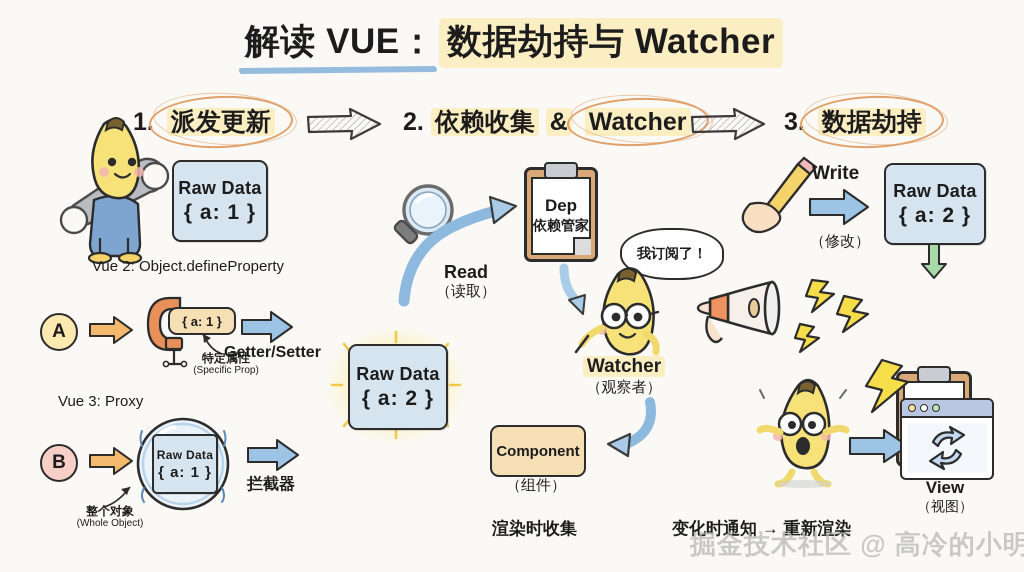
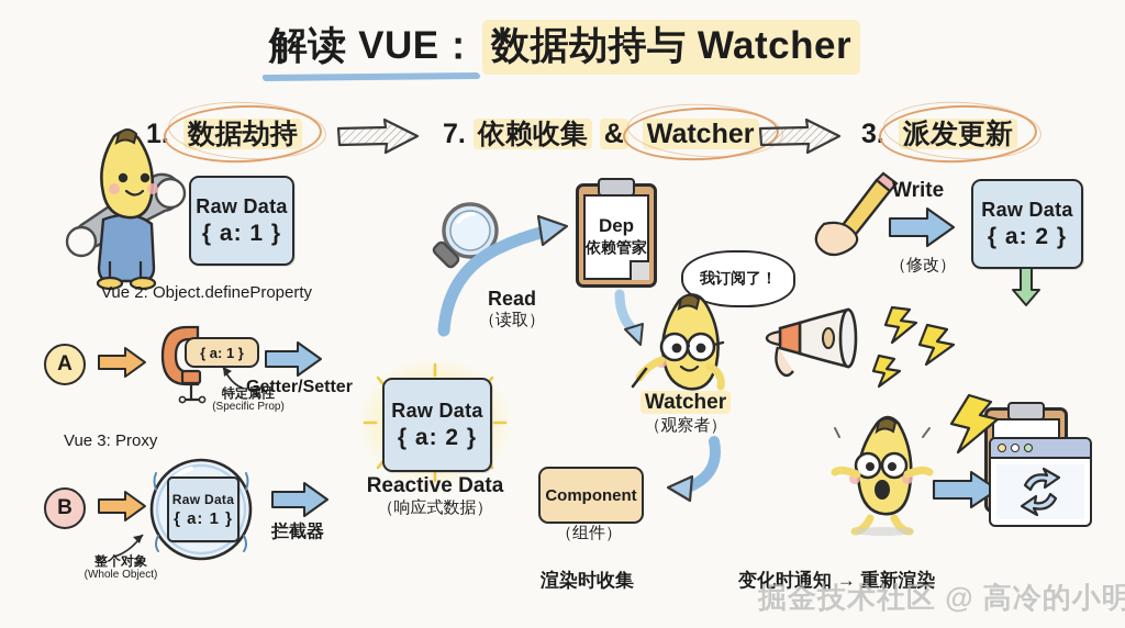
  解读 VUE： 数据劫持与 Watcher
- 1. 派发更新
+ 1. 数据劫持
- 2. 依赖收集 & Watcher
+ 7. 依赖收集 & Watcher
- 3. 数据劫持
+ 3. 派发更新
  Raw Data
  { a: 1 }
  Vue 2: Object.defineProperty
  A
  { a: 1 }
  特定属性
  (Specific Prop)
  Getter/Setter
  Vue 3: Proxy
  B
  Raw Data
  { a: 1 }
  整个对象
  (Whole Object)
  拦截器
  Raw Data
  { a: 2 }
+ Reactive Data
+ （响应式数据）
  Read
  （读取）
  Dep
  依赖管家
  我订阅了！
  Watcher
  （观察者）
  Component
  （组件）
  渲染时收集
  Write
  （修改）
  Raw Data
  { a: 2 }
- View
- （视图）
  变化时通知 → 重新渲染
  掘金技术社区 @ 高冷的小明
